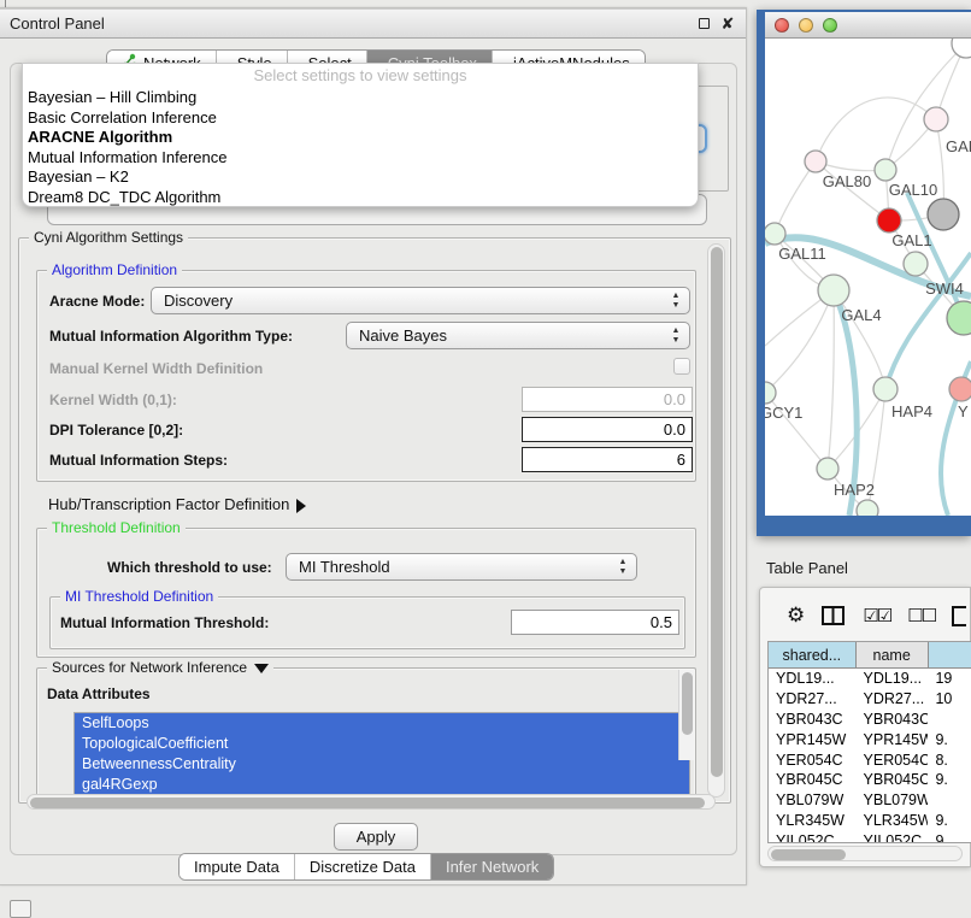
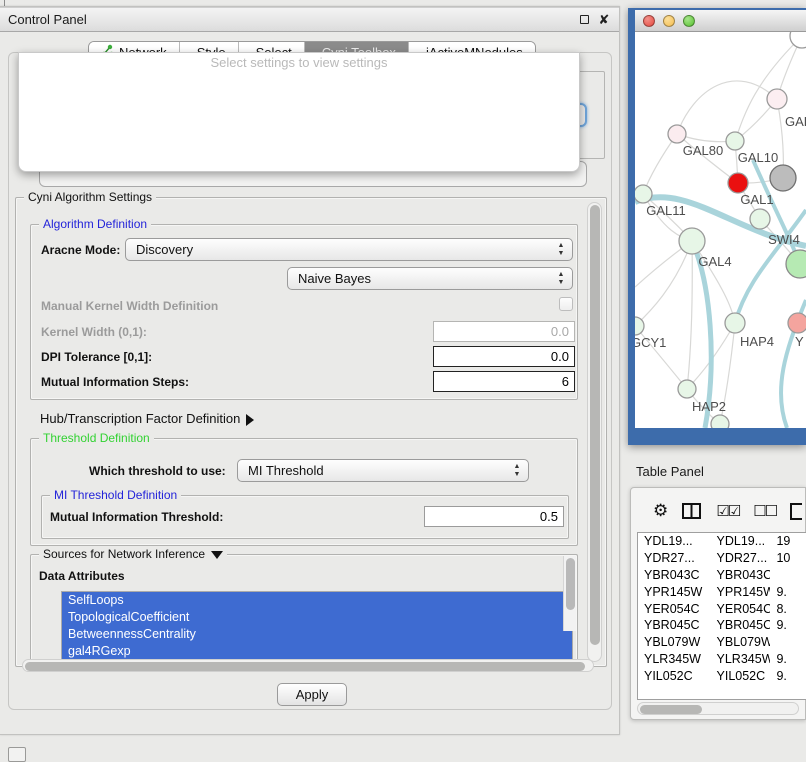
  Control Panel
  ✘
  Cyni Algorithm Settings
  Algorithm Definition
  Aracne Mode:
  Discovery
- Mutual Information Algorithm Type:
  Naive Bayes
  Manual Kernel Width Definition
  Kernel Width (0,1):
  0.0
- DPI Tolerance [0,2]:
+ DPI Tolerance [0,1]:
  0.0
  Mutual Information Steps:
  6
  Hub/Transcription Factor Definition
  Threshold Definition
  Which threshold to use:
  MI Threshold
  MI Threshold Definition
  Mutual Information Threshold:
  0.5
  Sources for Network Inference
  Data Attributes
  SelfLoops
  TopologicalCoefficient
  BetweennessCentrality
  gal4RGexp
  Apply
- Impute Data
- Discretize Data
- Infer Network
  GAL80
  GAL10
  GAL1
  GAL11
  SWI4
  GAL4
  GCY1
  HAP4
  Y
  HAP2
  Table Panel
  ⚙
  ☑☑
  ☐☐
- shared...
- name
  YDL19...
  YDL19...
  19
  YDR27...
  YDR27...
  10
  YBR043C
  YBR043C
  YPR145W
  YPR145W
  9.
  YER054C
  YER054C
  8.
  YBR045C
  YBR045C
  9.
  YBL079W
  YBL079W
  YLR345W
  YLR345W
  9.
  YIL052C
  YIL052C
  9.
  Select settings to view settings
- Bayesian – Hill Climbing
- Basic Correlation Inference
- ARACNE Algorithm
- Mutual Information Inference
- Bayesian – K2
- Dream8 DC_TDC Algorithm
